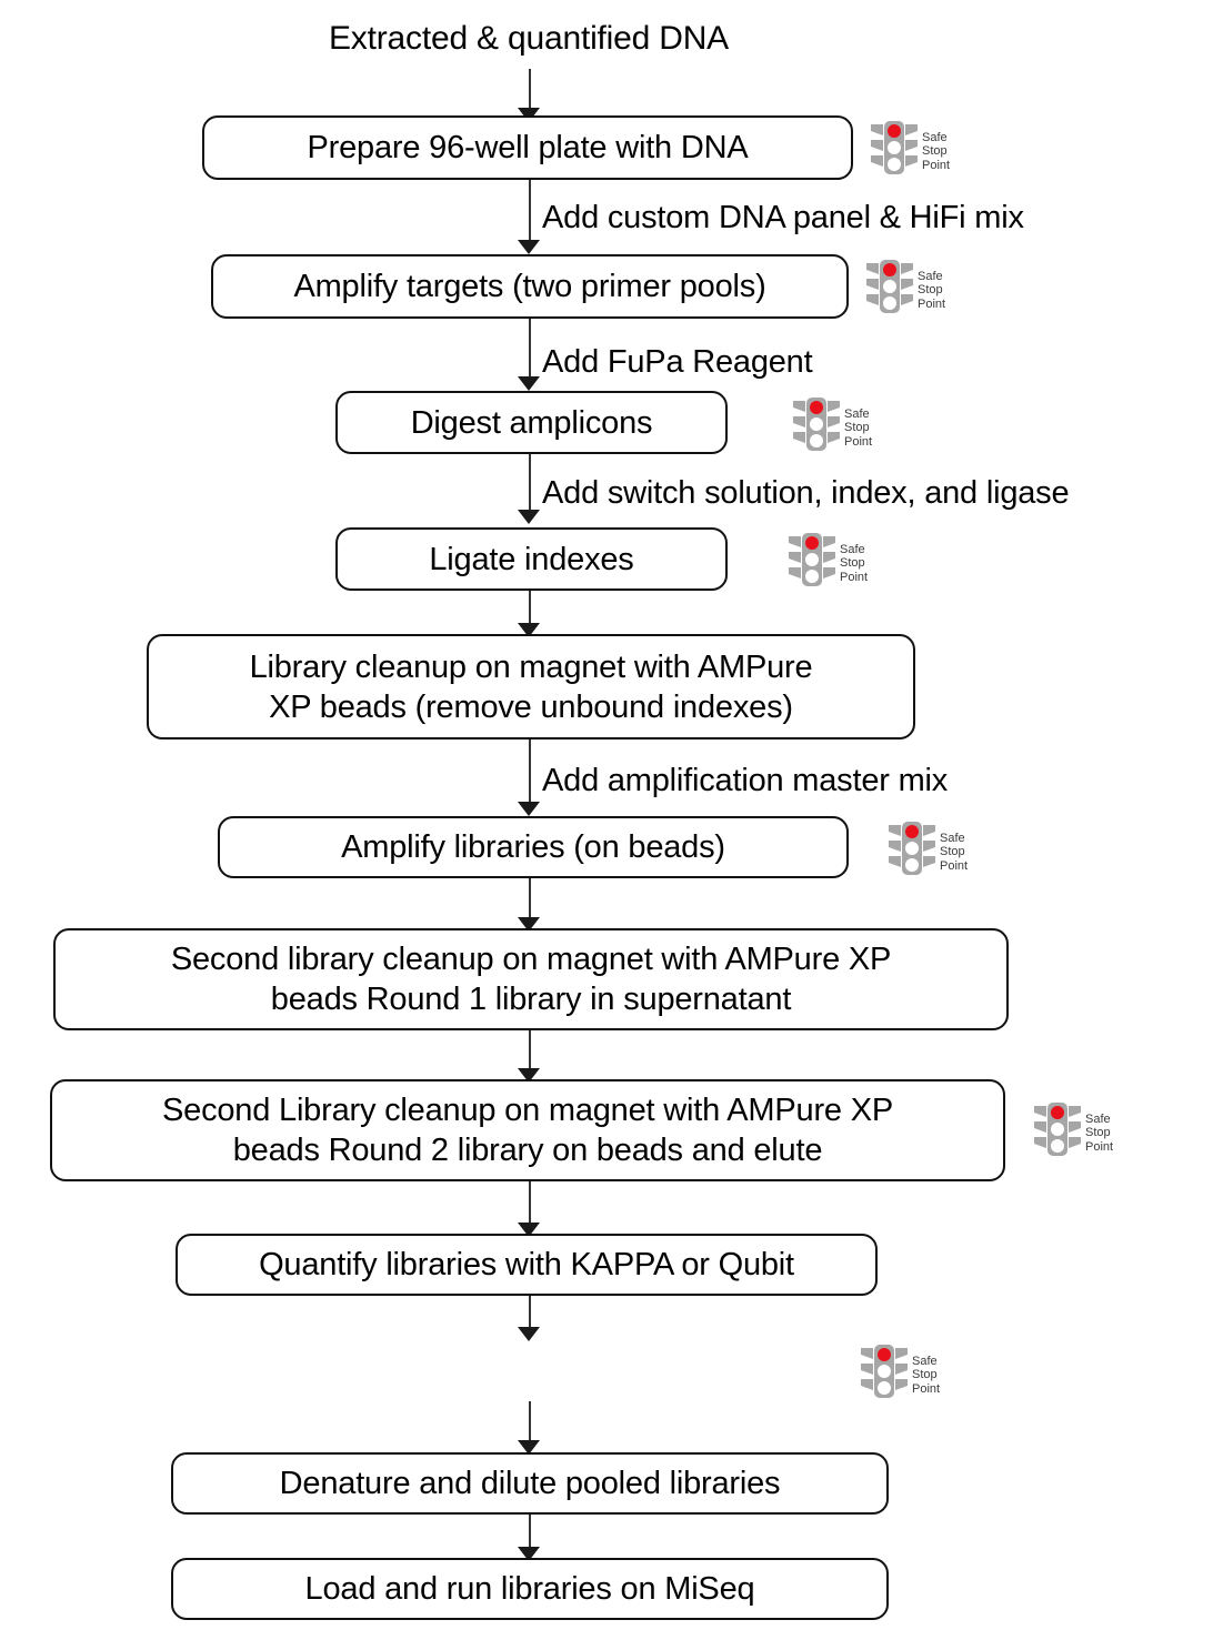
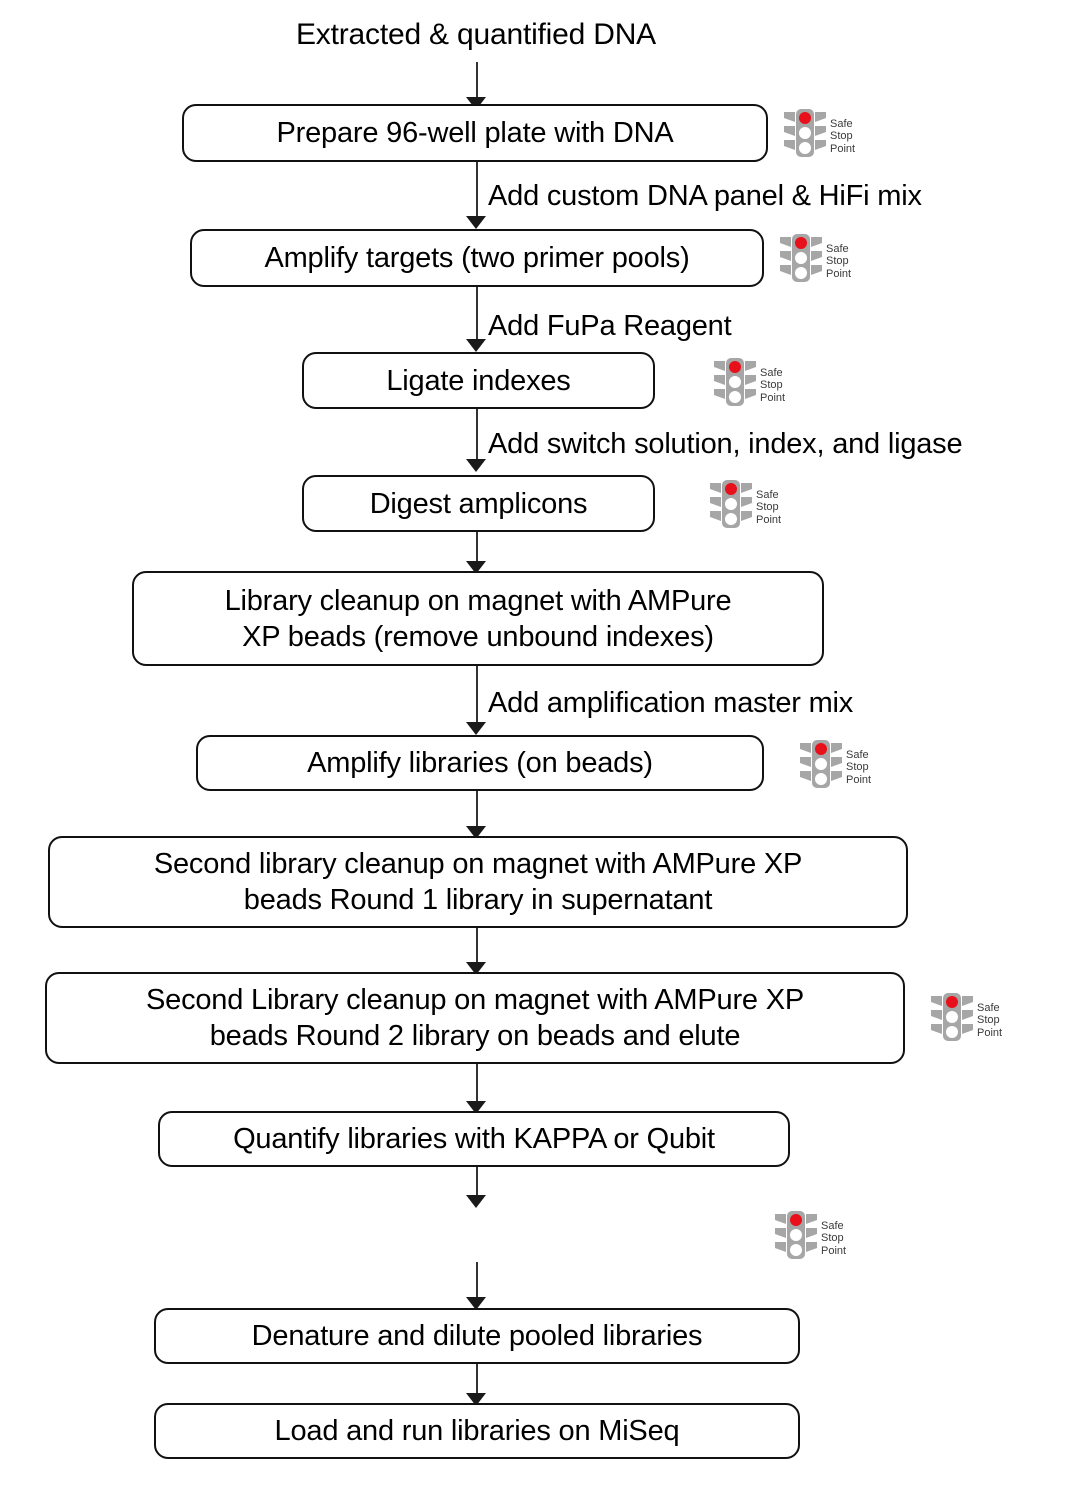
  Extracted & quantified DNA
  Prepare 96-well plate with DNA
  Safe
  Stop
  Point
  Add custom DNA panel & HiFi mix
  Amplify targets (two primer pools)
  Safe
  Stop
  Point
  Add FuPa Reagent
- Digest amplicons
+ Ligate indexes
  Safe
  Stop
  Point
  Add switch solution, index, and ligase
- Ligate indexes
+ Digest amplicons
  Safe
  Stop
  Point
  Library cleanup on magnet with AMPure
  XP beads (remove unbound indexes)
  Add amplification master mix
  Amplify libraries (on beads)
  Safe
  Stop
  Point
  Second library cleanup on magnet with AMPure XP
  beads Round 1 library in supernatant
  Second Library cleanup on magnet with AMPure XP
  beads Round 2 library on beads and elute
  Safe
  Stop
  Point
  Quantify libraries with KAPPA or Qubit
  Safe
  Stop
  Point
  Denature and dilute pooled libraries
  Load and run libraries on MiSeq
